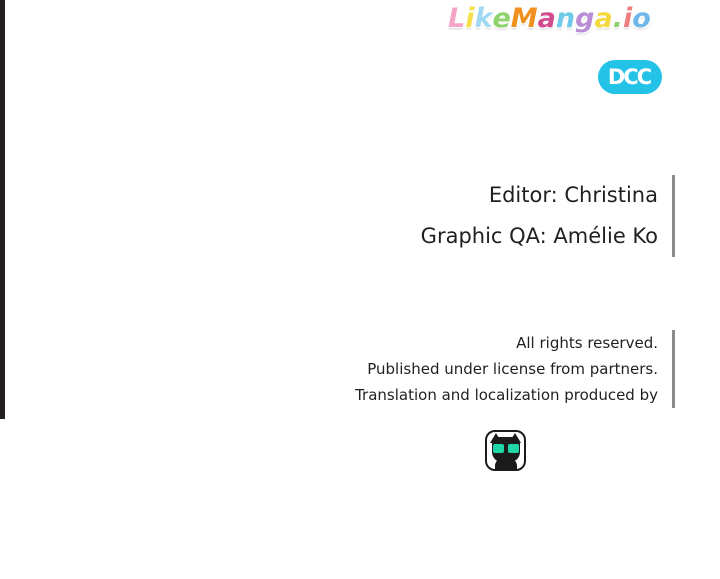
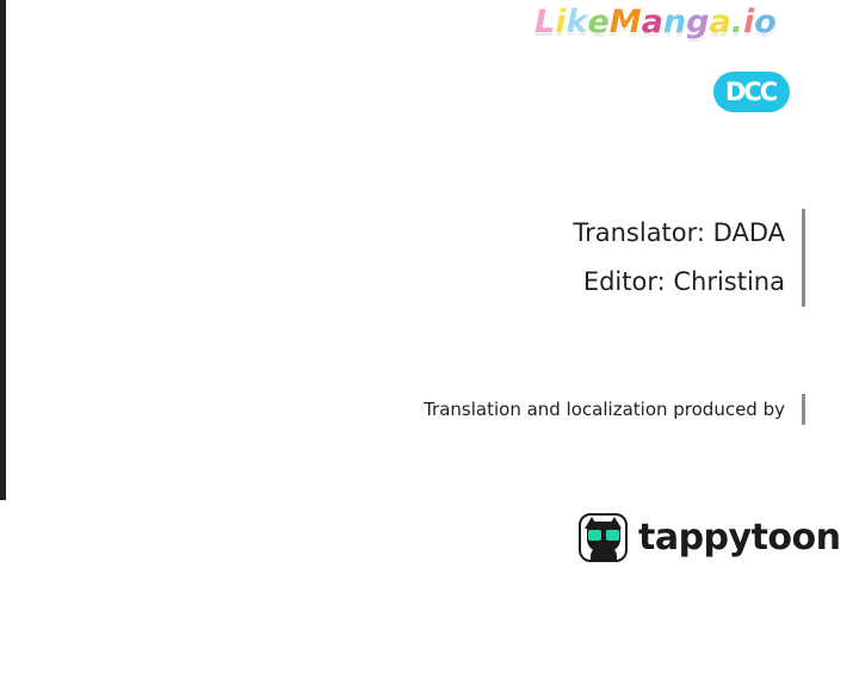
  LikeManga.io
  DCC
+ Translator: DADA
  Editor: Christina
- Graphic QA: Amélie Ko
- All rights reserved.
- Published under license from partners.
  Translation and localization produced by
+ tappytoon
